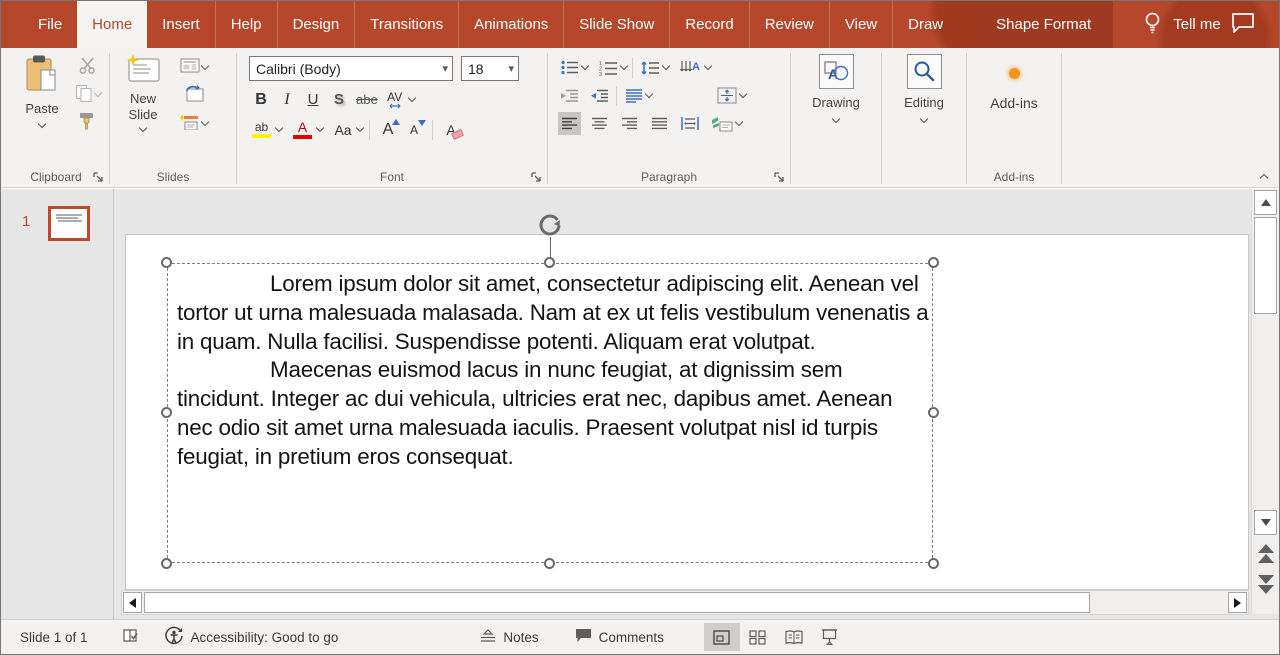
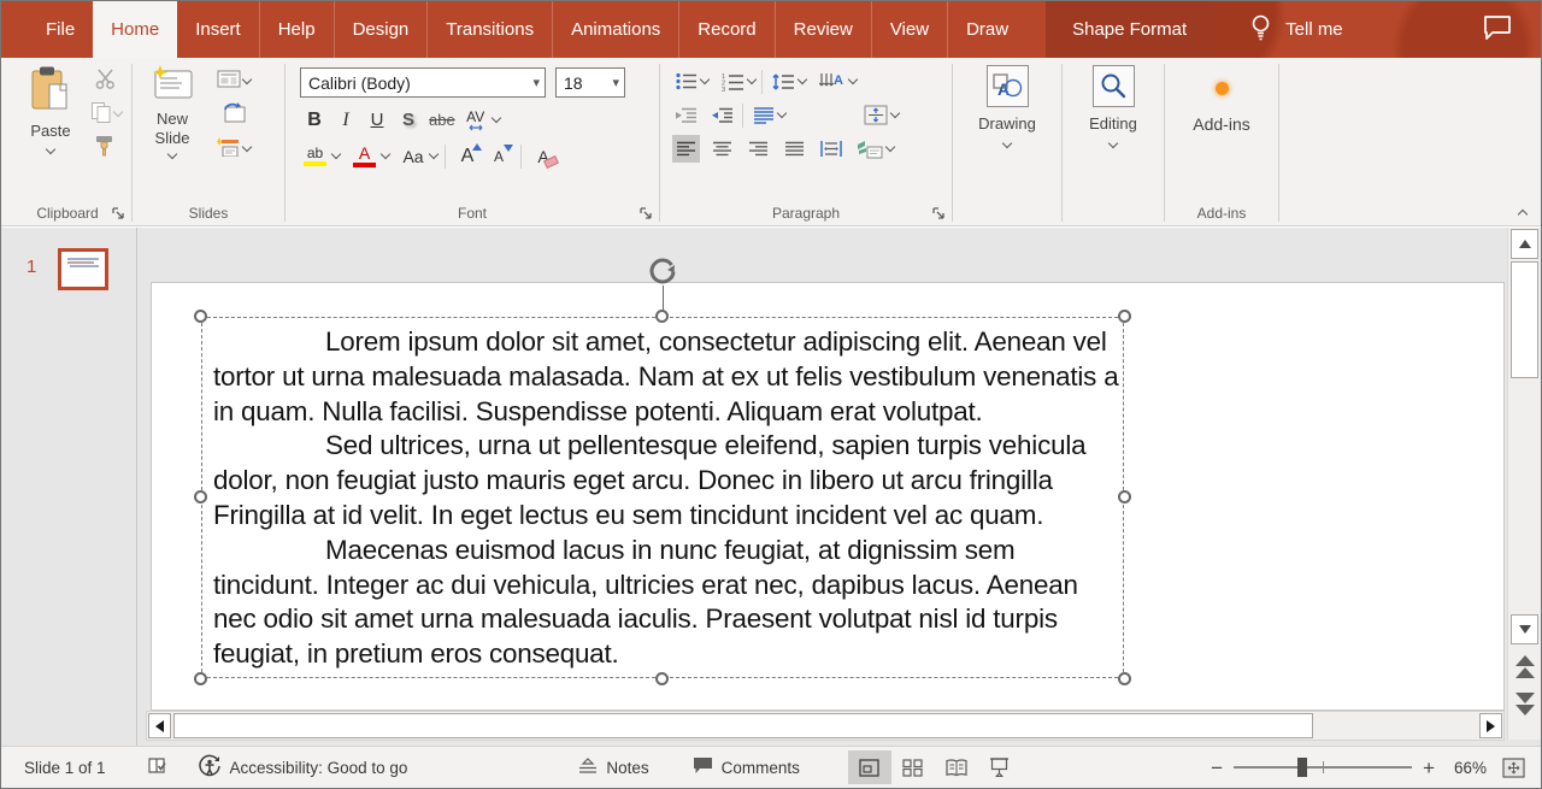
  File
  Home
  Insert
  Help
  Design
  Transitions
  Animations
- Slide Show
  Record
  Review
  View
  Draw
  Shape Format
  Tell me
  Paste
  Clipboard
  New Slide
  Slides
  Calibri (Body)
  18
  B
  I
  U
  S
  abe
  AV
  ab
  A
  Aa
  A
  A
  A
  Font
  A
  Paragraph
  A
  Drawing
  Editing
  Add-ins
  Add-ins
  1
  Lorem ipsum dolor sit amet, consectetur adipiscing elit. Aenean vel tortor ut urna malesuada malasada. Nam at ex ut felis vestibulum venenatis a in quam. Nulla facilisi. Suspendisse potenti. Aliquam erat volutpat.
+ Sed ultrices, urna ut pellentesque eleifend, sapien turpis vehicula dolor, non feugiat justo mauris eget arcu. Donec in libero ut arcu fringilla Fringilla at id velit. In eget lectus eu sem tincidunt incident vel ac quam.
- Maecenas euismod lacus in nunc feugiat, at dignissim sem tincidunt. Integer ac dui vehicula, ultricies erat nec, dapibus amet. Aenean nec odio sit amet urna malesuada iaculis. Praesent volutpat nisl id turpis feugiat, in pretium eros consequat.
+ Maecenas euismod lacus in nunc feugiat, at dignissim sem tincidunt. Integer ac dui vehicula, ultricies erat nec, dapibus lacus. Aenean nec odio sit amet urna malesuada iaculis. Praesent volutpat nisl id turpis feugiat, in pretium eros consequat.
  Slide 1 of 1
  Accessibility: Good to go
  Notes
  Comments
+ −
+ +
+ 66%
